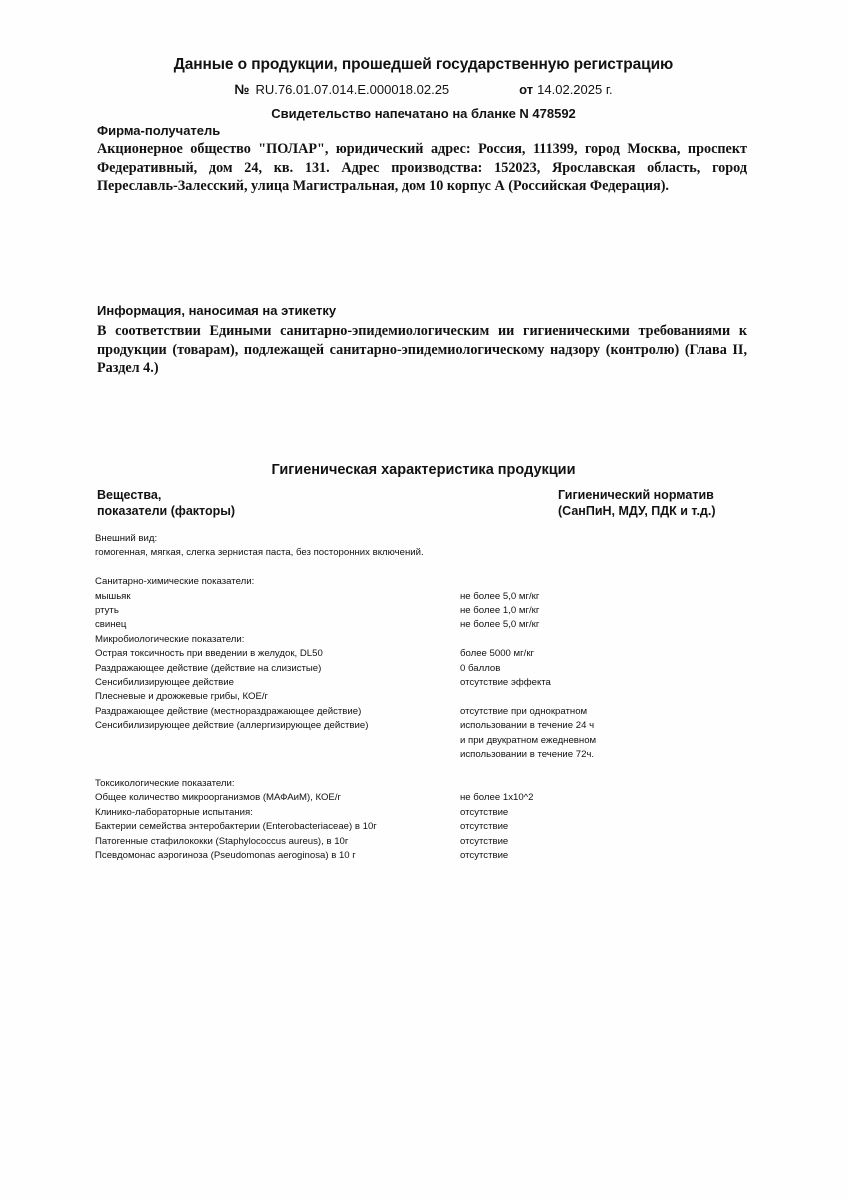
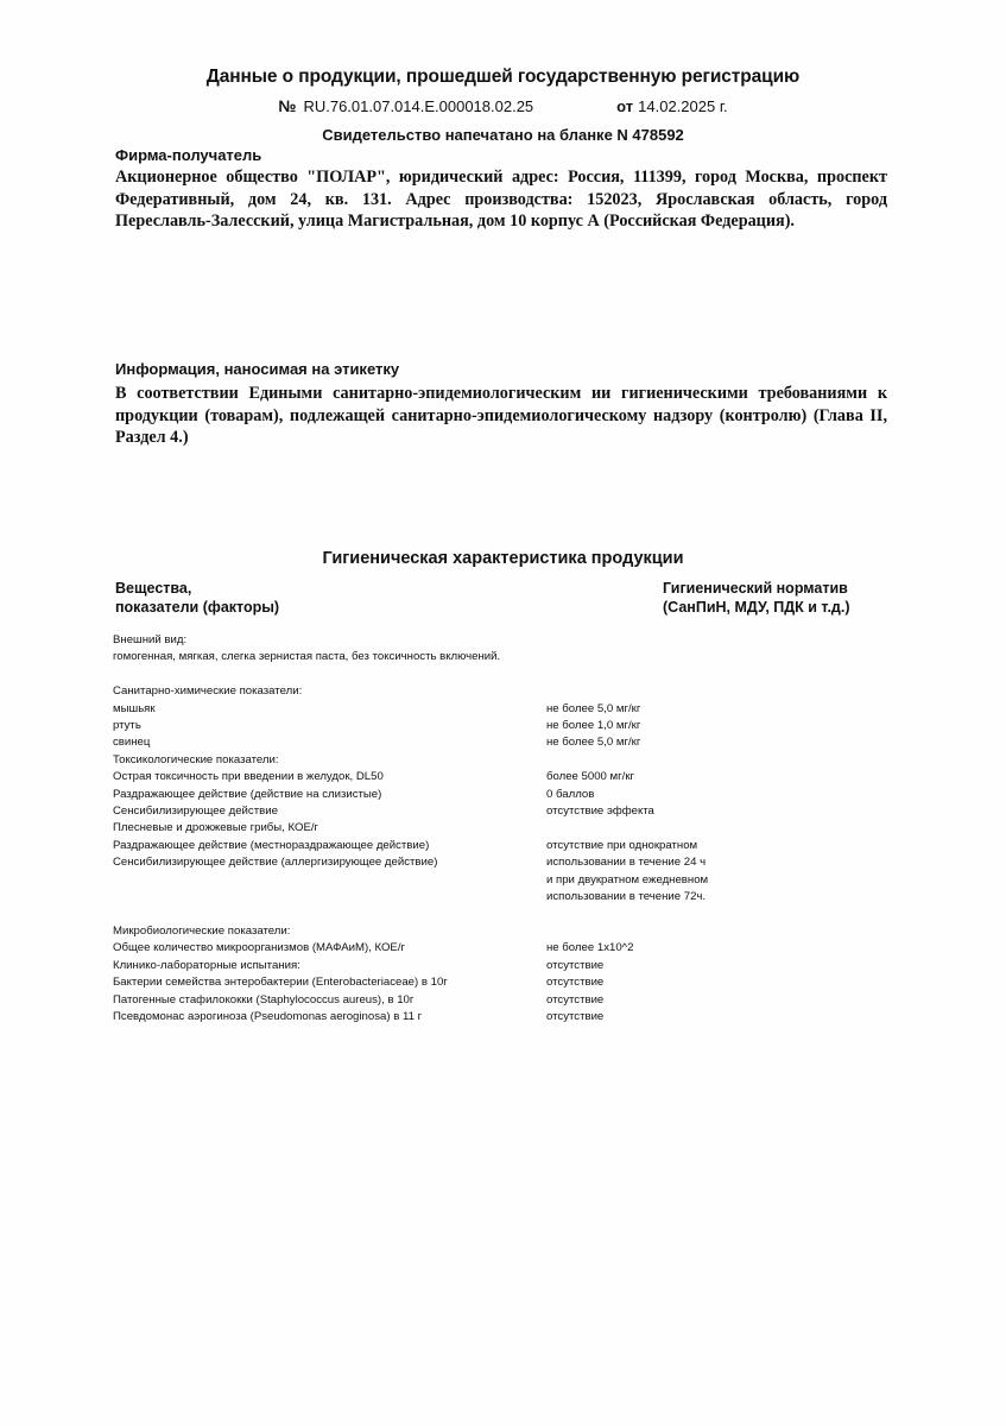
  Данные о продукции, прошедшей государственную регистрацию
  № RU.76.01.07.014.E.000018.02.25 от 14.02.2025 г.
  Свидетельство напечатано на бланке N 478592
  Фирма-получатель
  Акционерное общество "ПОЛАР", юридический адрес: Россия, 111399, город Москва, проспект Федеративный, дом 24, кв. 131. Адрес производства: 152023, Ярославская область, город Переславль-Залесский, улица Магистральная, дом 10 корпус А (Российская Федерация).
  Информация, наносимая на этикетку
  В соответствии Едиными санитарно-эпидемиологическим ии гигиеническими требованиями к продукции (товарам), подлежащей санитарно-эпидемиологическому надзору (контролю) (Глава II, Раздел 4.)
  Гигиеническая характеристика продукции
  Вещества,
  показатели (факторы)
  Гигиенический норматив
  (СанПиН, МДУ, ПДК и т.д.)
  Внешний вид:
- гомогенная, мягкая, слегка зернистая паста, без посторонних включений.
+ гомогенная, мягкая, слегка зернистая паста, без токсичность включений.
  Санитарно-химические показатели:
  мышьяк
  не более 5,0 мг/кг
  ртуть
  не более 1,0 мг/кг
  свинец
  не более 5,0 мг/кг
- Микробиологические показатели:
+ Токсикологические показатели:
  Острая токсичность при введении в желудок, DL50
  более 5000 мг/кг
  Раздражающее действие (действие на слизистые)
  0 баллов
  Сенсибилизирующее действие
  отсутствие эффекта
  Плесневые и дрожжевые грибы, КОЕ/г
  Раздражающее действие (местнораздражающее действие)
  отсутствие при однократном
  Сенсибилизирующее действие (аллергизирующее действие)
  использовании в течение 24 ч
  и при двукратном ежедневном
  использовании в течение 72ч.
- Токсикологические показатели:
+ Микробиологические показатели:
  Общее количество микроорганизмов (МАФАиМ), КОЕ/г
  не более 1х10^2
  Клинико-лабораторные испытания:
  отсутствие
  Бактерии семейства энтеробактерии (Enterobacteriaceae) в 10г
  отсутствие
  Патогенные стафилококки (Staphylococcus aureus), в 10г
  отсутствие
- Псевдомонас аэрогиноза (Pseudomonas aeroginosa) в 10 г
+ Псевдомонас аэрогиноза (Pseudomonas aeroginosa) в 11 г
  отсутствие
